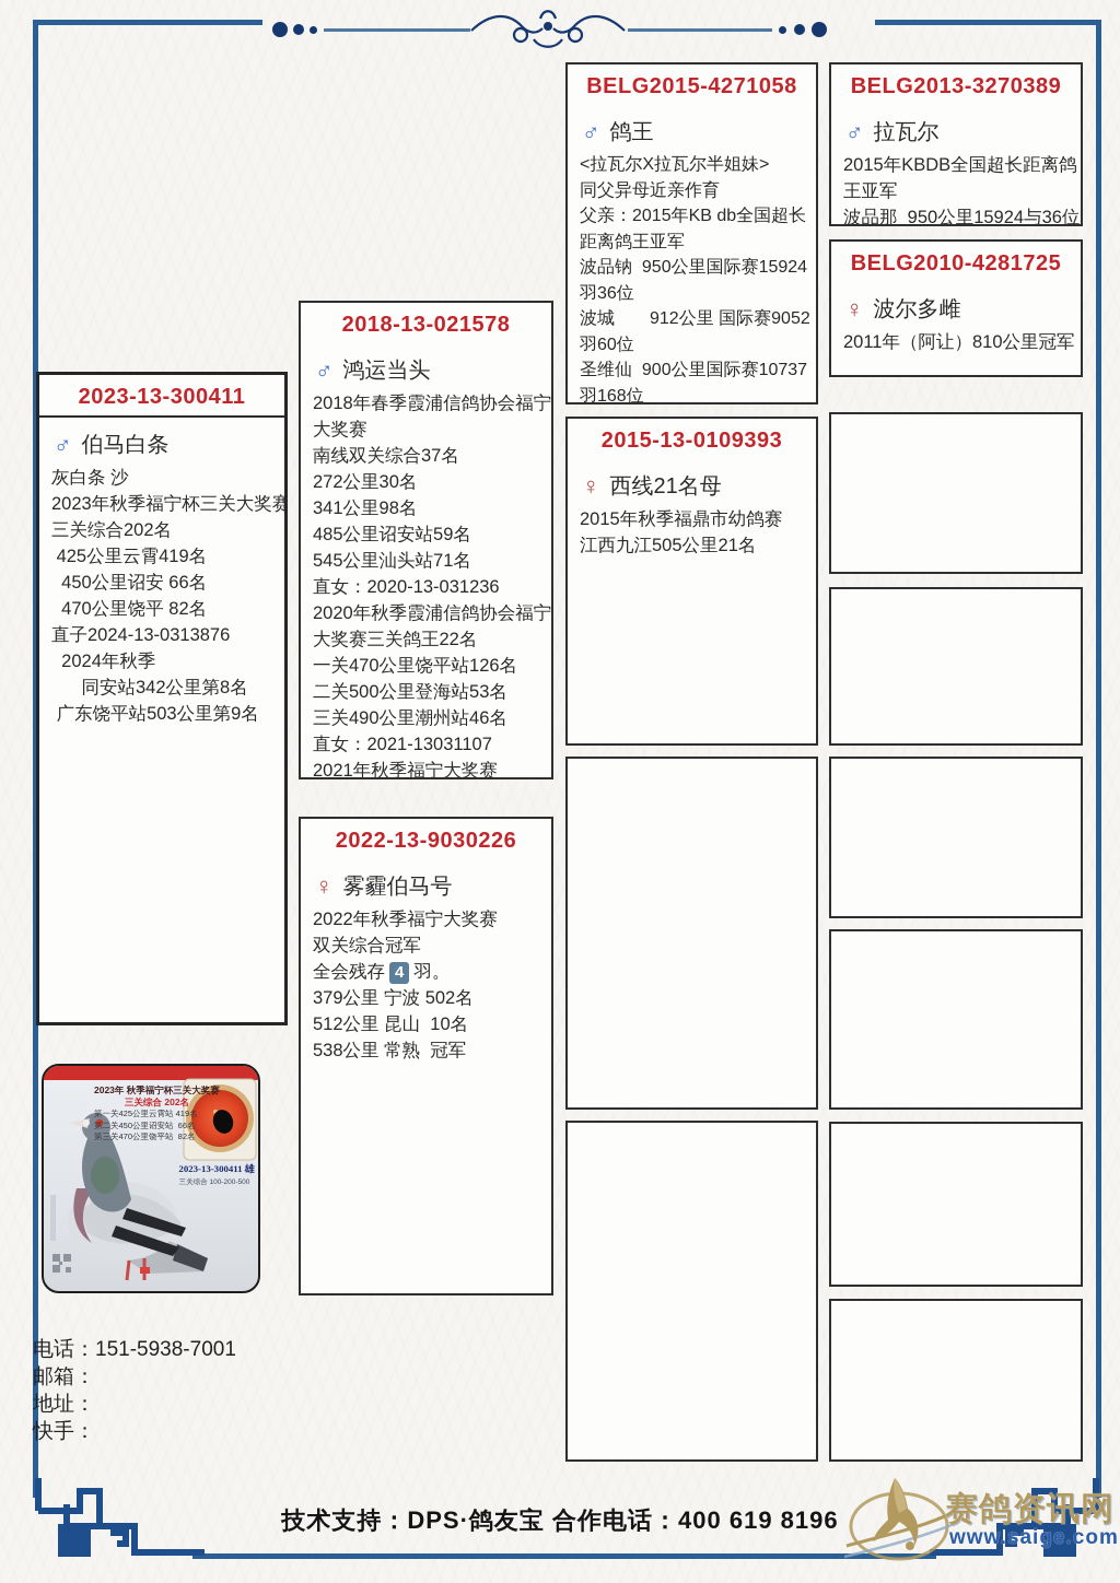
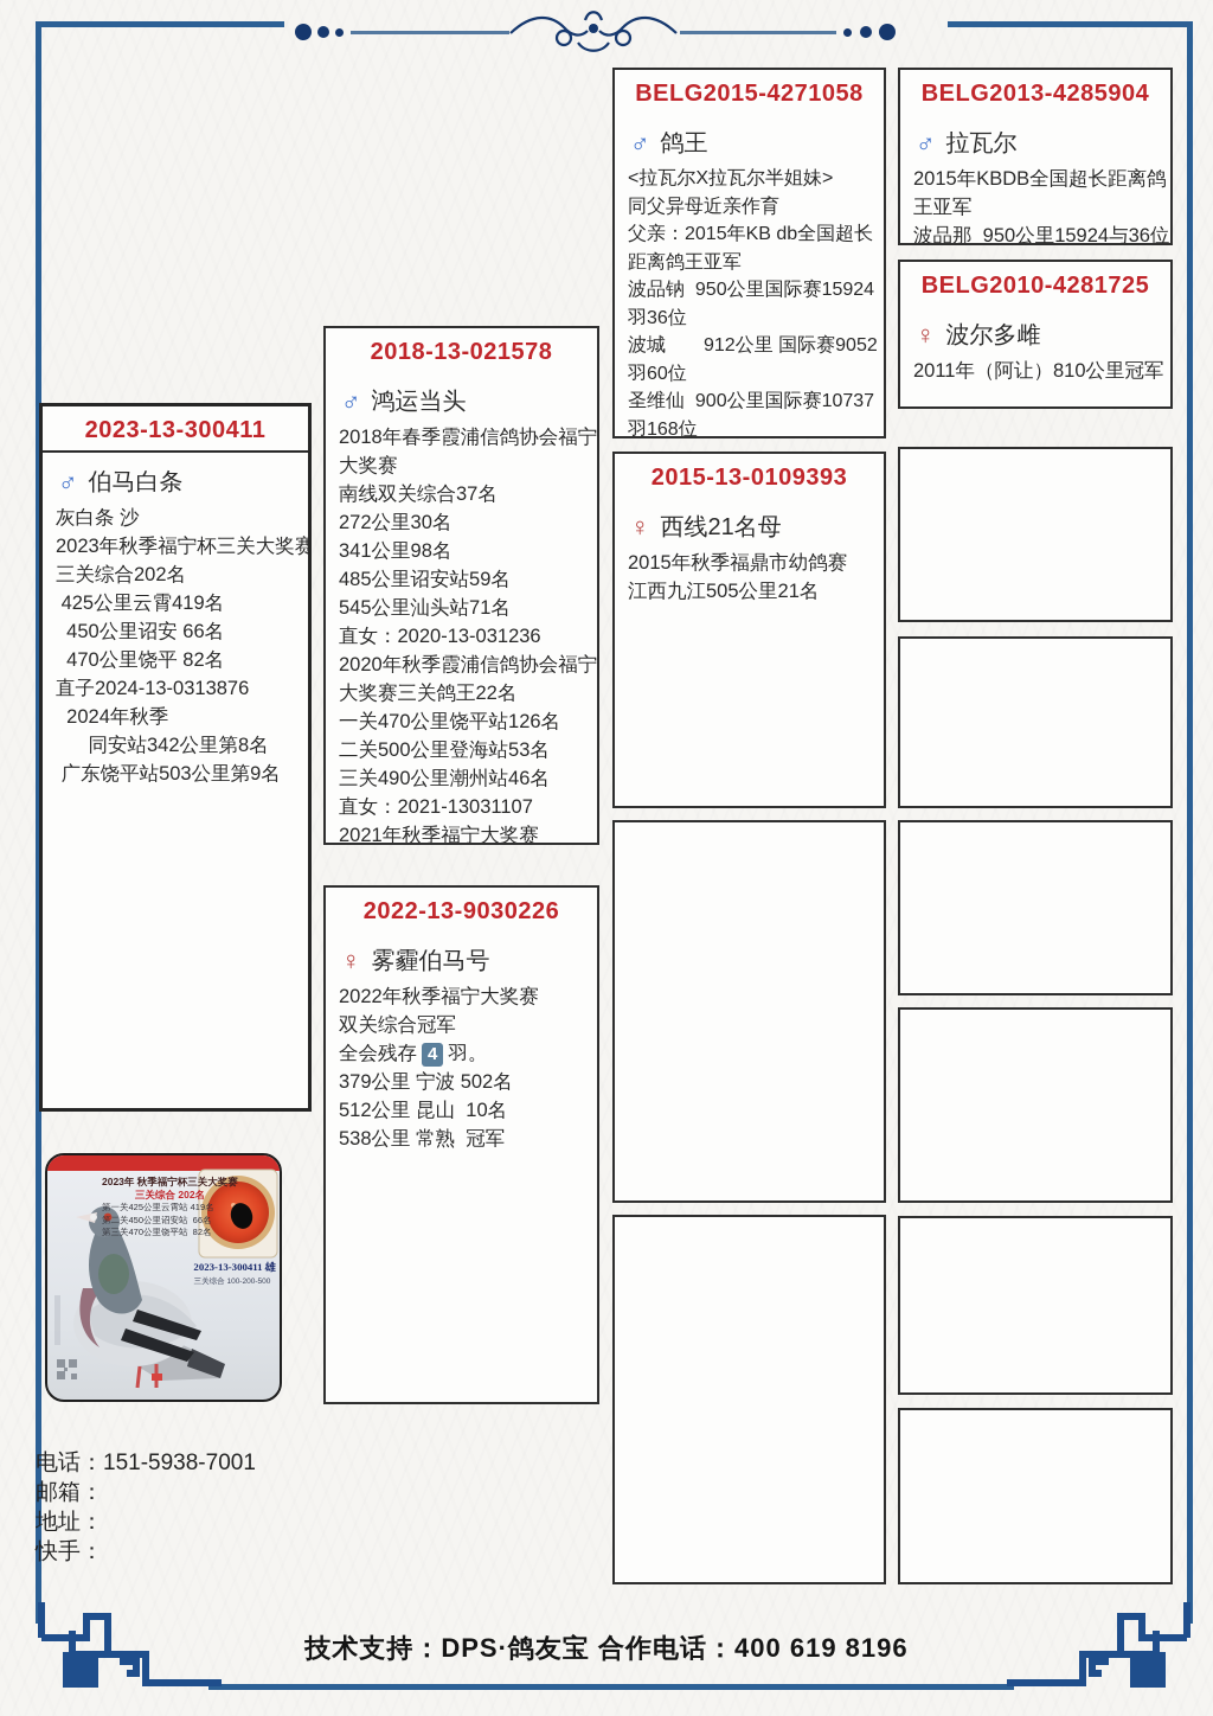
  2023-13-300411
  ♂ 伯马白条
  灰白条 沙
  2023年秋季福宁杯三关大奖赛
  三关综合202名
  425公里云霄419名
  450公里诏安 66名
  470公里饶平 82名
  直子2024-13-0313876
  2024年秋季
  同安站342公里第8名
  广东饶平站503公里第9名
  2023年 秋季福宁杯三关大奖赛
  三关综合 202名
  第一关425公里云霄站 419名
  第二关450公里诏安站 66名
  第三关470公里饶平站 82名
  2023-13-300411 雄
  2018-13-021578
  ♂ 鸿运当头
  2018年春季霞浦信鸽协会福宁
  大奖赛
  南线双关综合37名
  272公里30名
  341公里98名
  485公里诏安站59名
  545公里汕头站71名
  直女：2020-13-031236
  2020年秋季霞浦信鸽协会福宁
  大奖赛三关鸽王22名
  一关470公里饶平站126名
  二关500公里登海站53名
  三关490公里潮州站46名
  直女：2021-13031107
  2021年秋季福宁大奖赛
  2022-13-9030226
  ♀ 雾霾伯马号
  2022年秋季福宁大奖赛
  双关综合冠军
  全会残存 4 羽。
  379公里 宁波 502名
  512公里 昆山 10名
  538公里 常熟 冠军
  BELG2015-4271058
  ♂ 鸽王
  <拉瓦尔X拉瓦尔半姐妹>
  同父异母近亲作育
  父亲：2015年KB db全国超长
  距离鸽王亚军
  波品钠 950公里国际赛15924
  羽36位
  波城 912公里 国际赛9052
  羽60位
  圣维仙 900公里国际赛10737
  羽168位
  2015-13-0109393
  ♀ 西线21名母
  2015年秋季福鼎市幼鸽赛
  江西九江505公里21名
- BELG2013-3270389
+ BELG2013-4285904
  ♂ 拉瓦尔
  2015年KBDB全国超长距离鸽
  王亚军
  波品那 950公里15924与36位
  BELG2010-4281725
  ♀ 波尔多雌
  2011年（阿让）810公里冠军
  电话：151-5938-7001
  邮箱：
  地址：
  快手：
  技术支持：DPS·鸽友宝 合作电话：400 619 8196
- 赛鸽资讯网
- www.saige.com
